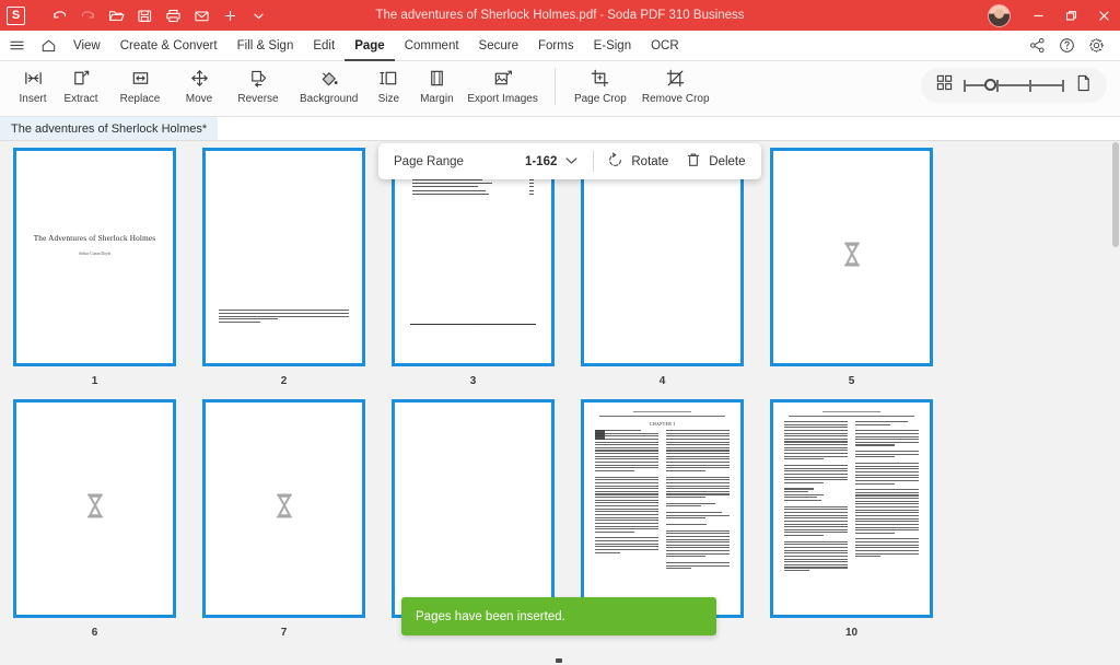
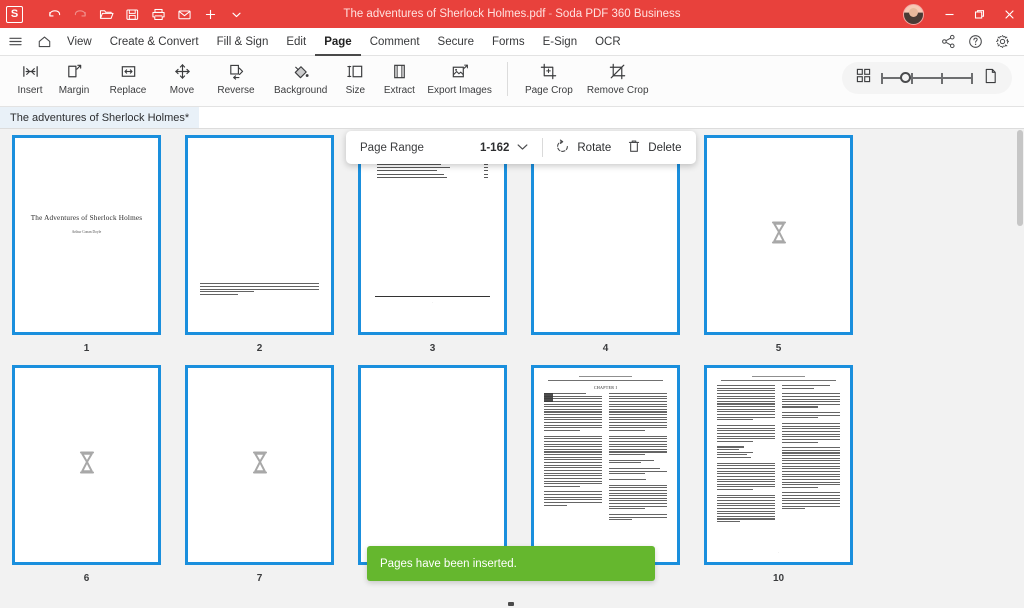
  S
- The adventures of Sherlock Holmes.pdf - Soda PDF 310 Business
+ The adventures of Sherlock Holmes.pdf - Soda PDF 360 Business
  View
  Create & Convert
  Fill & Sign
  Edit
  Page
  Comment
  Secure
  Forms
  E-Sign
  OCR
  Insert
- Extract
+ Margin
  Replace
  Move
  Reverse
  Background
  Size
- Margin
+ Extract
  Export Images
  Page Crop
  Remove Crop
  The adventures of Sherlock Holmes*
  The Adventures of Sherlock Holmes
  1
  2
  3
  4
  5
  6
  7
  10
  Page Range
  1-162
  Rotate
  Delete
  Pages have been inserted.
